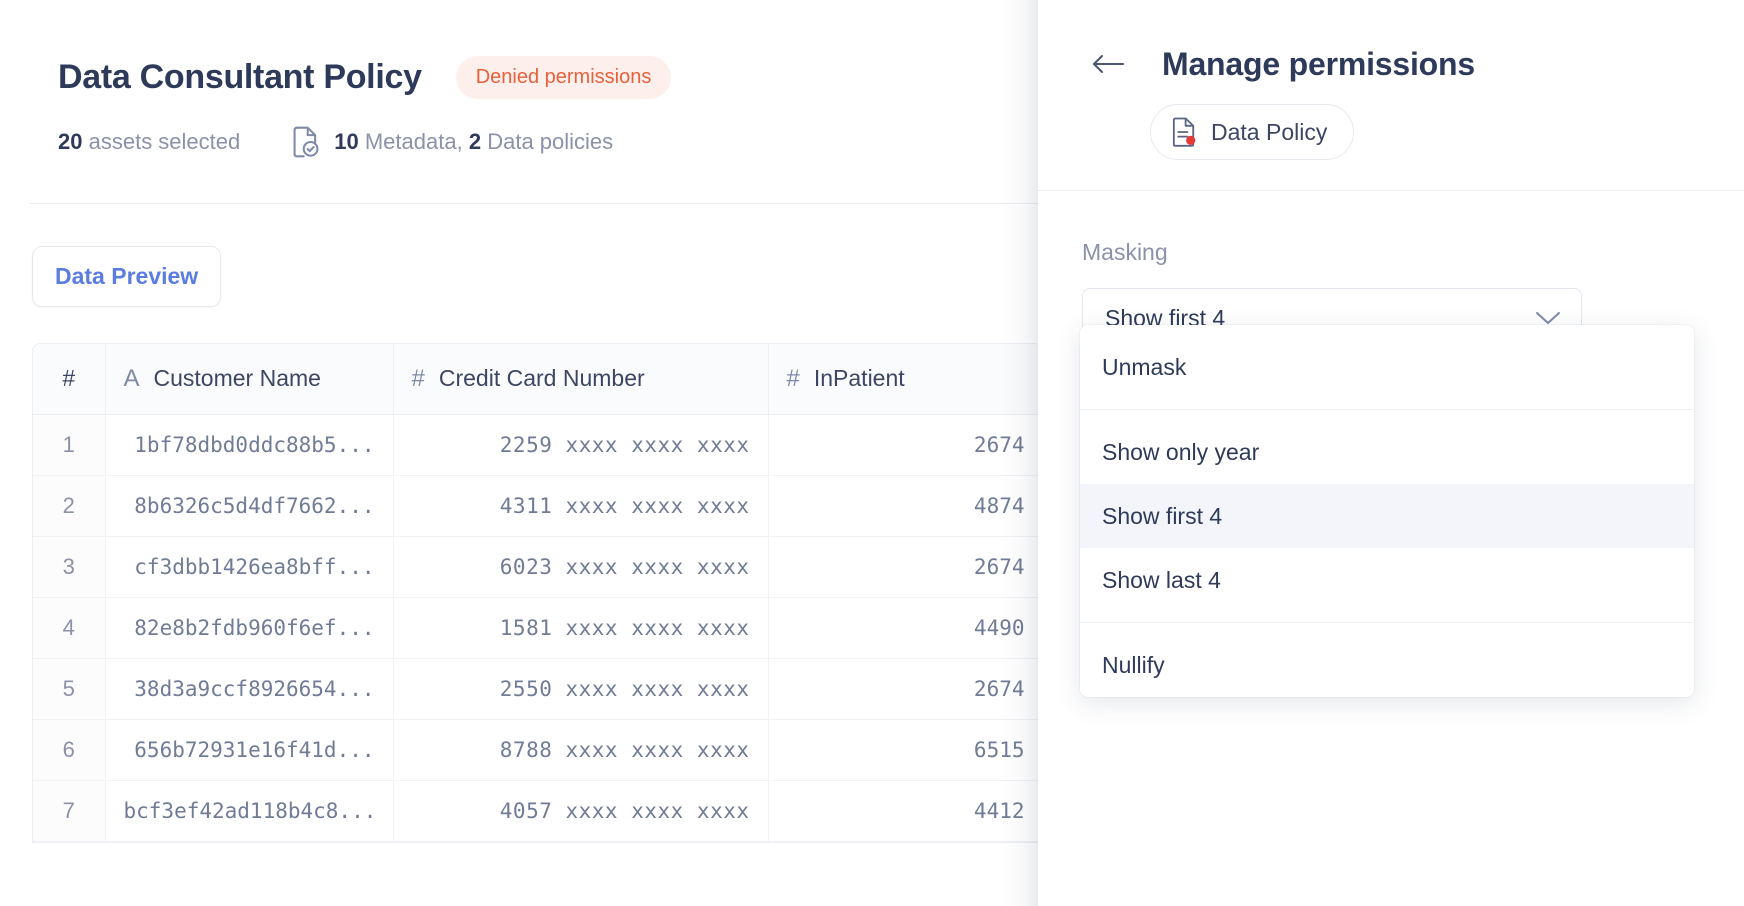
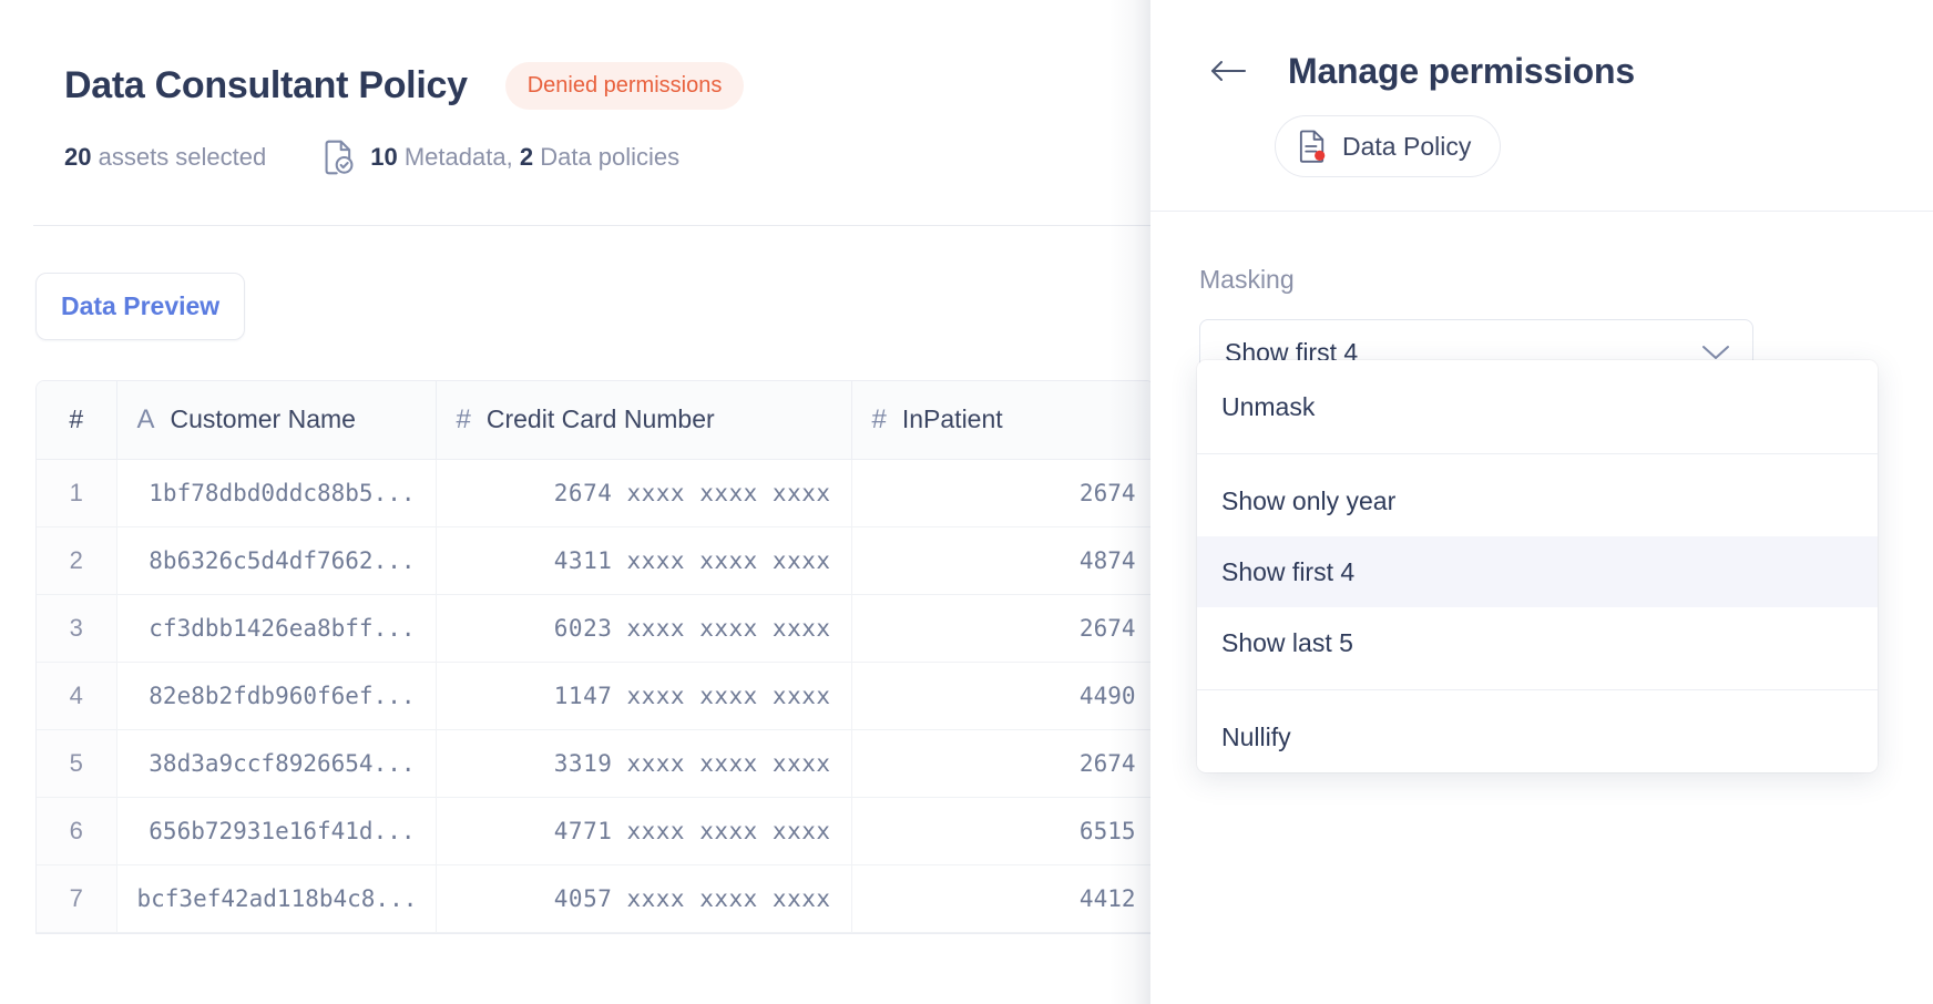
  Data Consultant Policy
  Denied permissions
  20 assets selected
  10 Metadata, 2 Data policies
  Data Preview
  #	A Customer Name	# Credit Card Number	# InPatient
- 1	1bf78dbd0ddc88b5...	2259 xxxx xxxx xxxx	26
+ 1	1bf78dbd0ddc88b5...	2674 xxxx xxxx xxxx	26
  2	8b6326c5d4df7662...	4311 xxxx xxxx xxxx	48
  3	cf3dbb1426ea8bff...	6023 xxxx xxxx xxxx	26
- 4	82e8b2fdb960f6ef...	1581 xxxx xxxx xxxx	44
+ 4	82e8b2fdb960f6ef...	1147 xxxx xxxx xxxx	44
- 5	38d3a9ccf8926654...	2550 xxxx xxxx xxxx	26
+ 5	38d3a9ccf8926654...	3319 xxxx xxxx xxxx	26
- 6	656b72931e16f41d...	8788 xxxx xxxx xxxx	65
+ 6	656b72931e16f41d...	4771 xxxx xxxx xxxx	65
  7	bcf3ef42ad118b4c8...	4057 xxxx xxxx xxxx	44
  Manage permissions
  Data Policy
  Masking
  Show first 4
  Unmask
  Show only year
  Show first 4
- Show last 4
+ Show last 5
  Nullify
